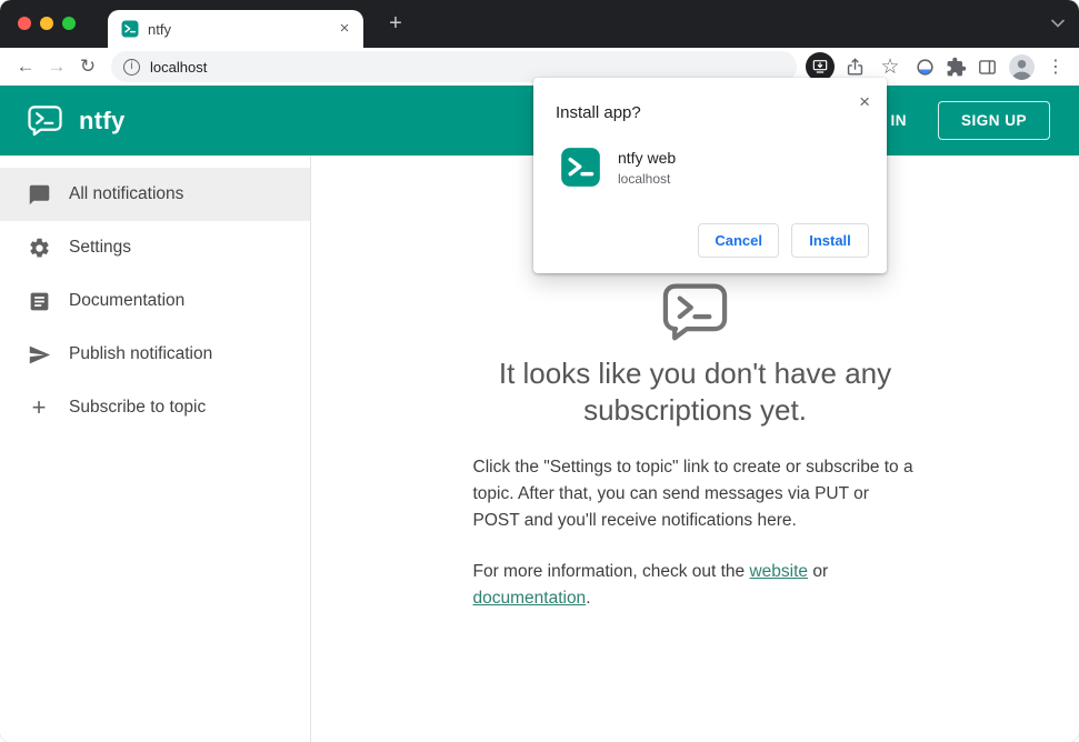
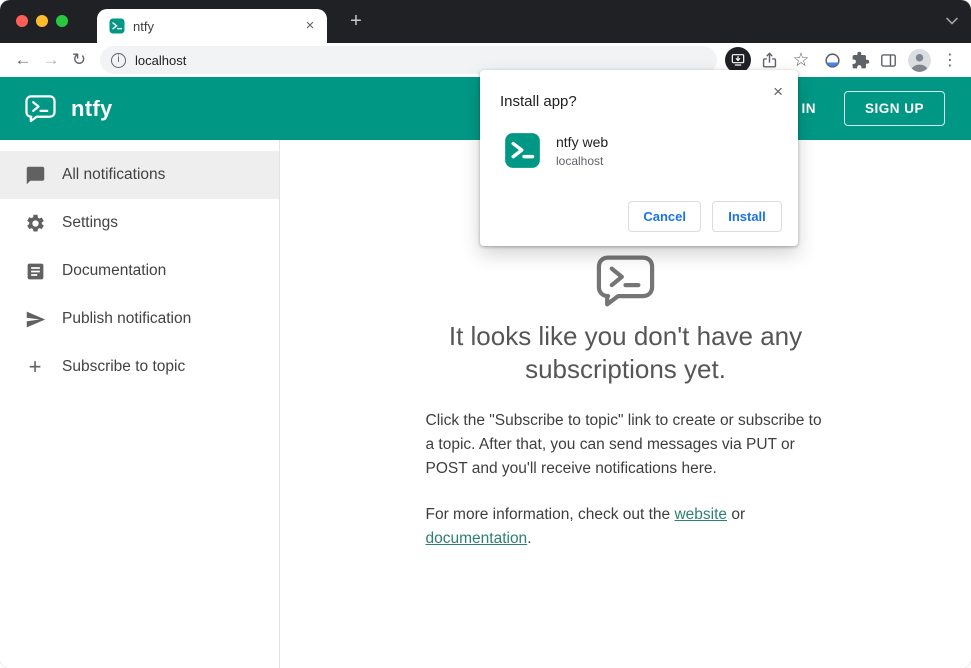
  ntfy
  ×
  +
  ←
  →
  ↻
  i
  localhost
  ☆
  ⋮
  ntfy
  SIGN UP
  All notifications
  Settings
  Documentation
  Publish notification
  +
  Subscribe to topic
  It looks like you don't have any subscriptions yet.
- Click the "Settings to topic" link to create or subscribe to a topic. After that, you can send messages via PUT or POST and you'll receive notifications here.
+ Click the "Subscribe to topic" link to create or subscribe to a topic. After that, you can send messages via PUT or POST and you'll receive notifications here.
  For more information, check out the website or documentation.
  Install app?
  ×
  ntfy web
  localhost
  Cancel
  Install
